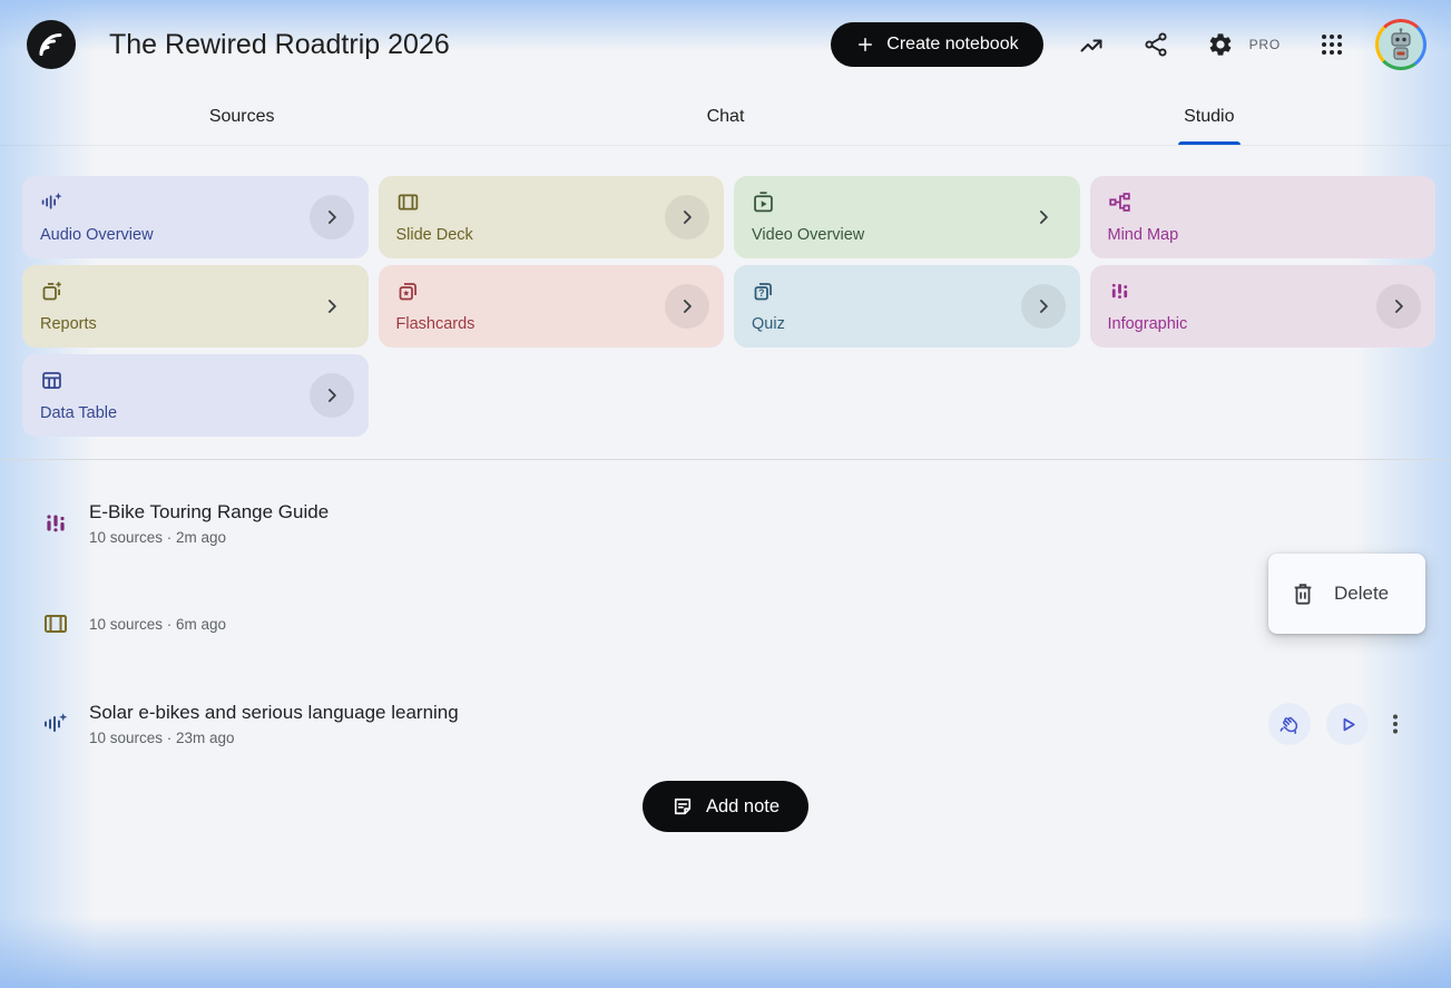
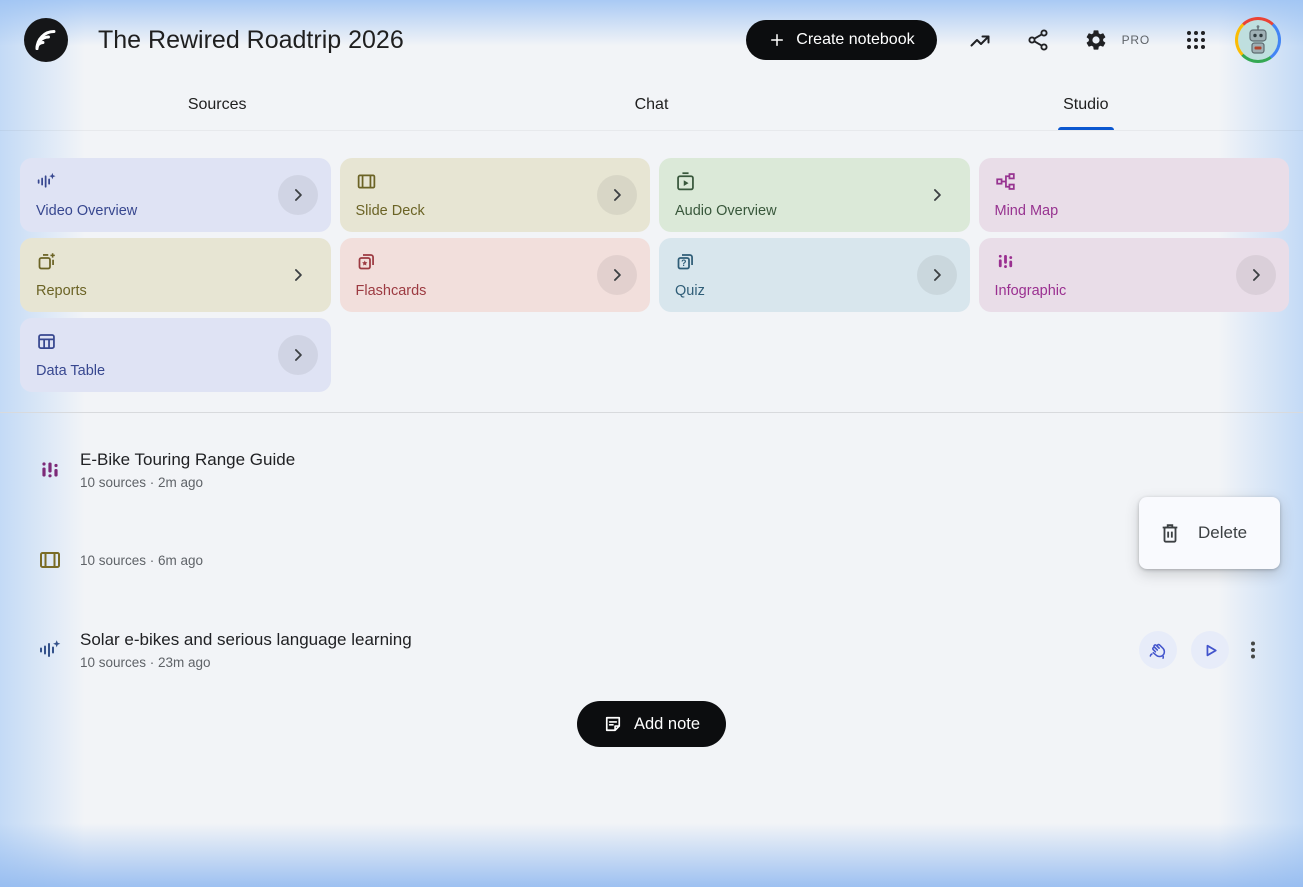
  The Rewired Roadtrip 2026
  Create notebook
  PRO
  Sources
  Chat
  Studio
- Audio Overview
+ Video Overview
  Slide Deck
- Video Overview
+ Audio Overview
  Mind Map
  Reports
  Flashcards
  ?
  Quiz
  Infographic
  Data Table
  E-Bike Touring Range Guide
  10 sources · 2m ago
  10 sources · 6m ago
  Solar e-bikes and serious language learning
  10 sources · 23m ago
  Add note
  Delete
